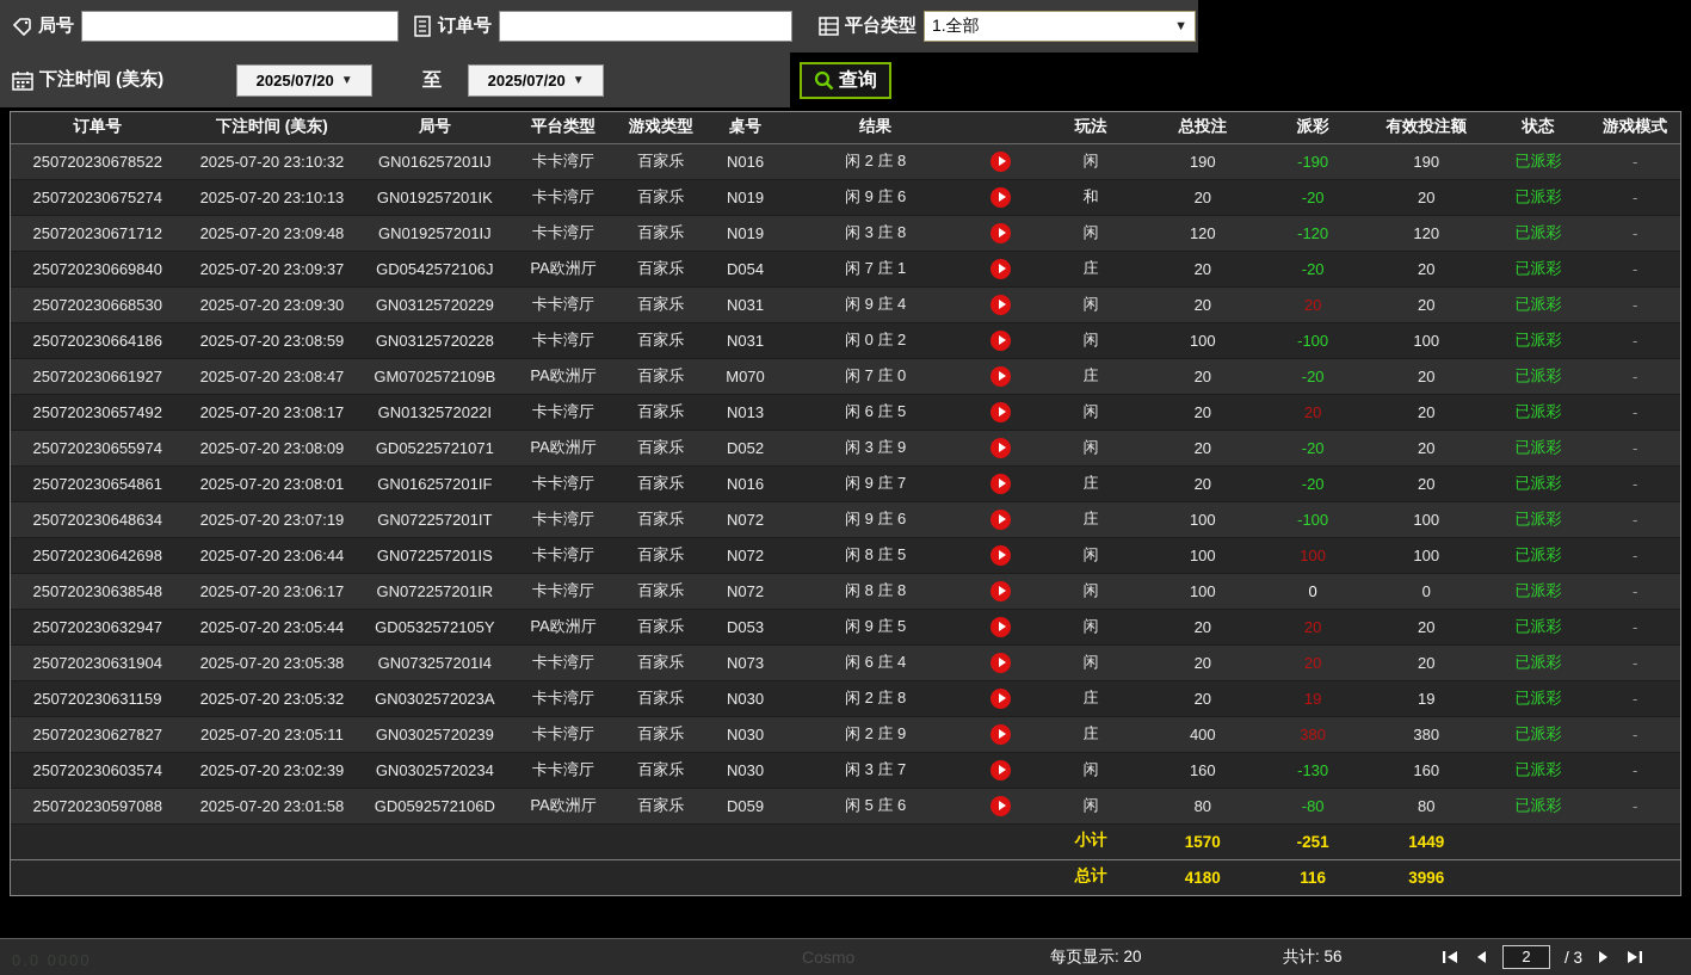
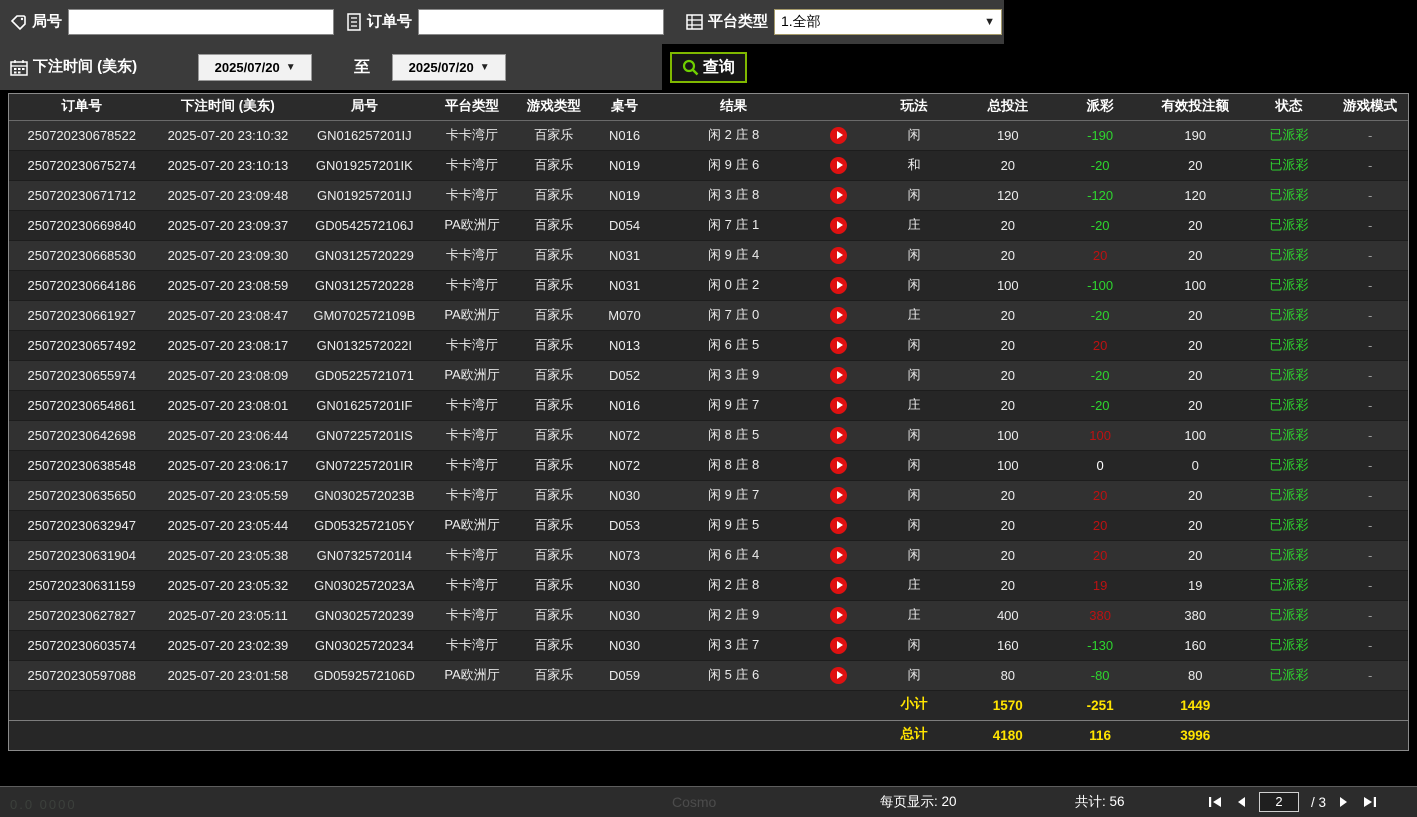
  局号
  订单号
  平台类型
  1.全部
  ▼
  下注时间 (美东)
  2025/07/20
  ▼
  至
  2025/07/20
  ▼
  查询
  订单号	下注时间 (美东)	局号	平台类型	游戏类型	桌号	结果		玩法	总投注	派彩	有效投注额	状态	游戏模式
  250720230678522	2025-07-20 23:10:32	GN016257201IJ	卡卡湾厅	百家乐	N016	闲 2 庄 8		闲	190	-190	190	已派彩	-
  250720230675274	2025-07-20 23:10:13	GN019257201IK	卡卡湾厅	百家乐	N019	闲 9 庄 6		和	20	-20	20	已派彩	-
  250720230671712	2025-07-20 23:09:48	GN019257201IJ	卡卡湾厅	百家乐	N019	闲 3 庄 8		闲	120	-120	120	已派彩	-
  250720230669840	2025-07-20 23:09:37	GD0542572106J	PA欧洲厅	百家乐	D054	闲 7 庄 1		庄	20	-20	20	已派彩	-
  250720230668530	2025-07-20 23:09:30	GN03125720229	卡卡湾厅	百家乐	N031	闲 9 庄 4		闲	20	20	20	已派彩	-
  250720230664186	2025-07-20 23:08:59	GN03125720228	卡卡湾厅	百家乐	N031	闲 0 庄 2		闲	100	-100	100	已派彩	-
  250720230661927	2025-07-20 23:08:47	GM0702572109B	PA欧洲厅	百家乐	M070	闲 7 庄 0		庄	20	-20	20	已派彩	-
  250720230657492	2025-07-20 23:08:17	GN0132572022I	卡卡湾厅	百家乐	N013	闲 6 庄 5		闲	20	20	20	已派彩	-
  250720230655974	2025-07-20 23:08:09	GD05225721071	PA欧洲厅	百家乐	D052	闲 3 庄 9		闲	20	-20	20	已派彩	-
  250720230654861	2025-07-20 23:08:01	GN016257201IF	卡卡湾厅	百家乐	N016	闲 9 庄 7		庄	20	-20	20	已派彩	-
- 250720230648634	2025-07-20 23:07:19	GN072257201IT	卡卡湾厅	百家乐	N072	闲 9 庄 6		庄	100	-100	100	已派彩	-
  250720230642698	2025-07-20 23:06:44	GN072257201IS	卡卡湾厅	百家乐	N072	闲 8 庄 5		闲	100	100	100	已派彩	-
  250720230638548	2025-07-20 23:06:17	GN072257201IR	卡卡湾厅	百家乐	N072	闲 8 庄 8		闲	100	0	0	已派彩	-
+ 250720230635650	2025-07-20 23:05:59	GN0302572023B	卡卡湾厅	百家乐	N030	闲 9 庄 7		闲	20	20	20	已派彩	-
  250720230632947	2025-07-20 23:05:44	GD0532572105Y	PA欧洲厅	百家乐	D053	闲 9 庄 5		闲	20	20	20	已派彩	-
  250720230631904	2025-07-20 23:05:38	GN073257201I4	卡卡湾厅	百家乐	N073	闲 6 庄 4		闲	20	20	20	已派彩	-
  250720230631159	2025-07-20 23:05:32	GN0302572023A	卡卡湾厅	百家乐	N030	闲 2 庄 8		庄	20	19	19	已派彩	-
  250720230627827	2025-07-20 23:05:11	GN03025720239	卡卡湾厅	百家乐	N030	闲 2 庄 9		庄	400	380	380	已派彩	-
  250720230603574	2025-07-20 23:02:39	GN03025720234	卡卡湾厅	百家乐	N030	闲 3 庄 7		闲	160	-130	160	已派彩	-
  250720230597088	2025-07-20 23:01:58	GD0592572106D	PA欧洲厅	百家乐	D059	闲 5 庄 6		闲	80	-80	80	已派彩	-
  	小计	1570	-251	1449
  	总计	4180	116	3996
  Cosmo
  每页显示: 20
  共计: 56
  2
  / 3
